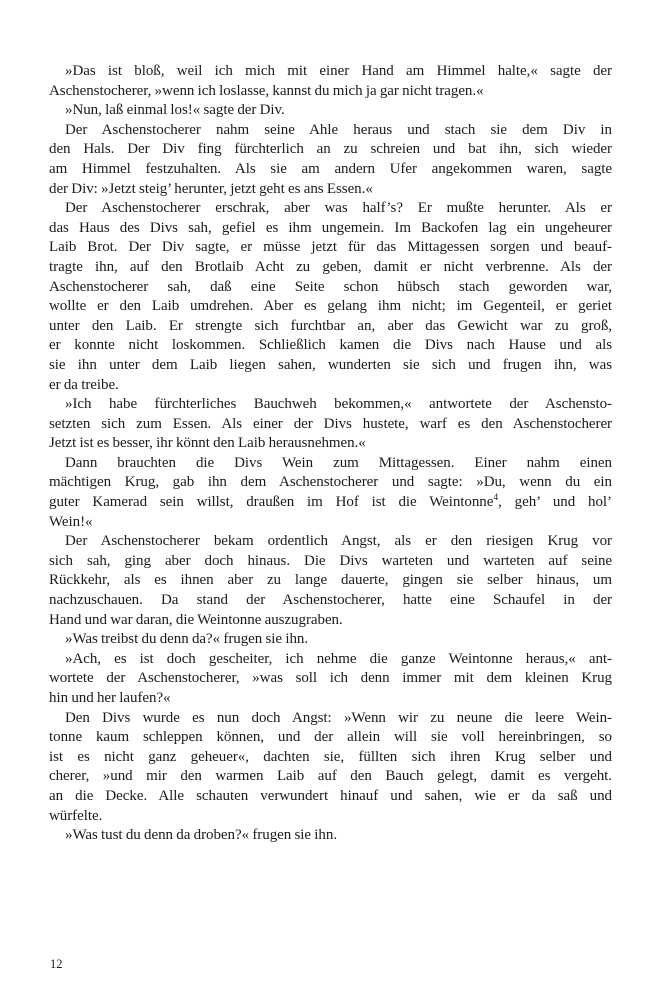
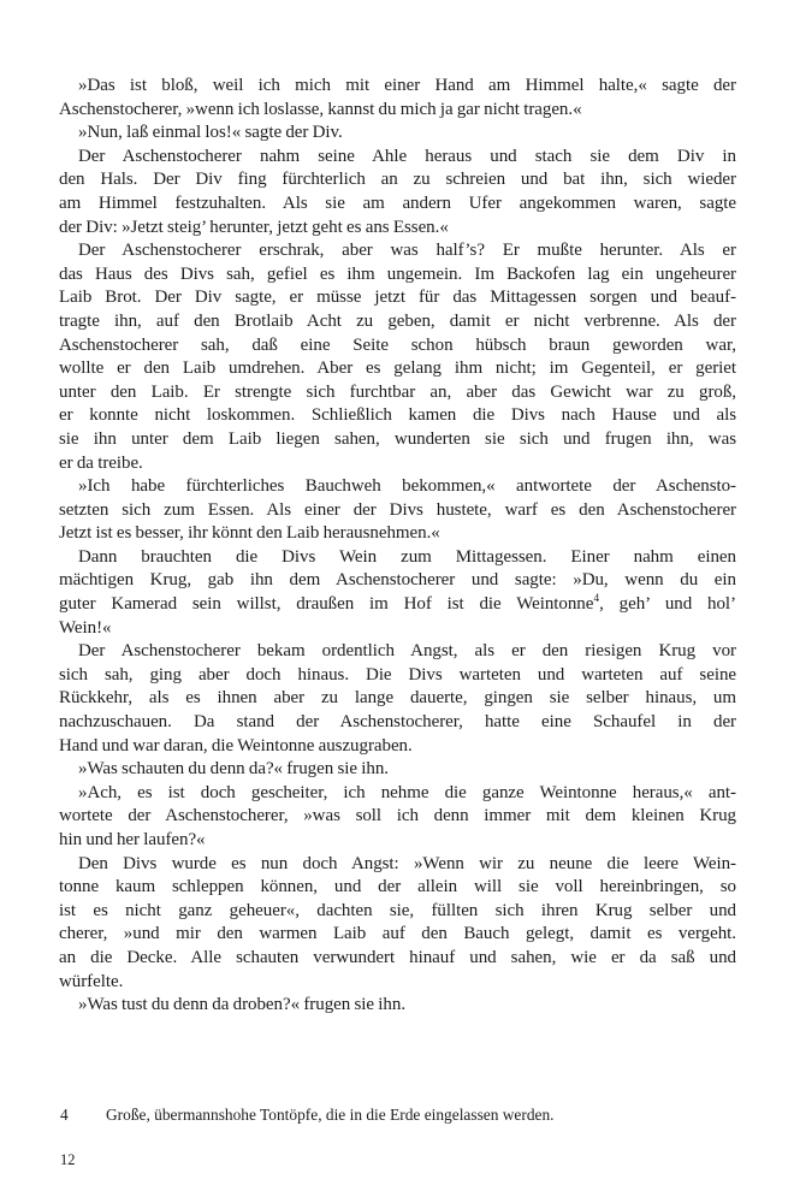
  »Das ist bloß, weil ich mich mit einer Hand am Himmel halte,« sagte der
  Aschenstocherer, »wenn ich loslasse, kannst du mich ja gar nicht tragen.«
  »Nun, laß einmal los!« sagte der Div.
  Der Aschenstocherer nahm seine Ahle heraus und stach sie dem Div in
  den Hals. Der Div fing fürchterlich an zu schreien und bat ihn, sich wieder
  am Himmel festzuhalten. Als sie am andern Ufer angekommen waren, sagte
  der Div: »Jetzt steig’ herunter, jetzt geht es ans Essen.«
  Der Aschenstocherer erschrak, aber was half’s? Er mußte herunter. Als er
  das Haus des Divs sah, gefiel es ihm ungemein. Im Backofen lag ein ungeheurer
  Laib Brot. Der Div sagte, er müsse jetzt für das Mittagessen sorgen und beauf-
  tragte ihn, auf den Brotlaib Acht zu geben, damit er nicht verbrenne. Als der
- Aschenstocherer sah, daß eine Seite schon hübsch stach geworden war,
+ Aschenstocherer sah, daß eine Seite schon hübsch braun geworden war,
  wollte er den Laib umdrehen. Aber es gelang ihm nicht; im Gegenteil, er geriet
  unter den Laib. Er strengte sich furchtbar an, aber das Gewicht war zu groß,
  er konnte nicht loskommen. Schließlich kamen die Divs nach Hause und als
  sie ihn unter dem Laib liegen sahen, wunderten sie sich und frugen ihn, was
  er da treibe.
  »Ich habe fürchterliches Bauchweh bekommen,« antwortete der Aschensto-
  setzten sich zum Essen. Als einer der Divs hustete, warf es den Aschenstocherer
  Jetzt ist es besser, ihr könnt den Laib herausnehmen.«
  Dann brauchten die Divs Wein zum Mittagessen. Einer nahm einen
  mächtigen Krug, gab ihn dem Aschenstocherer und sagte: »Du, wenn du ein
  guter Kamerad sein willst, draußen im Hof ist die Weintonne4, geh’ und hol’
  Wein!«
  Der Aschenstocherer bekam ordentlich Angst, als er den riesigen Krug vor
  sich sah, ging aber doch hinaus. Die Divs warteten und warteten auf seine
  Rückkehr, als es ihnen aber zu lange dauerte, gingen sie selber hinaus, um
  nachzuschauen. Da stand der Aschenstocherer, hatte eine Schaufel in der
  Hand und war daran, die Weintonne auszugraben.
- »Was treibst du denn da?« frugen sie ihn.
+ »Was schauten du denn da?« frugen sie ihn.
  »Ach, es ist doch gescheiter, ich nehme die ganze Weintonne heraus,« ant-
  wortete der Aschenstocherer, »was soll ich denn immer mit dem kleinen Krug
  hin und her laufen?«
  Den Divs wurde es nun doch Angst: »Wenn wir zu neune die leere Wein-
  tonne kaum schleppen können, und der allein will sie voll hereinbringen, so
  ist es nicht ganz geheuer«, dachten sie, füllten sich ihren Krug selber und
  cherer, »und mir den warmen Laib auf den Bauch gelegt, damit es vergeht.
  an die Decke. Alle schauten verwundert hinauf und sahen, wie er da saß und
  würfelte.
  »Was tust du denn da droben?« frugen sie ihn.
+ 4
+ Große, übermannshohe Tontöpfe, die in die Erde eingelassen werden.
  12
